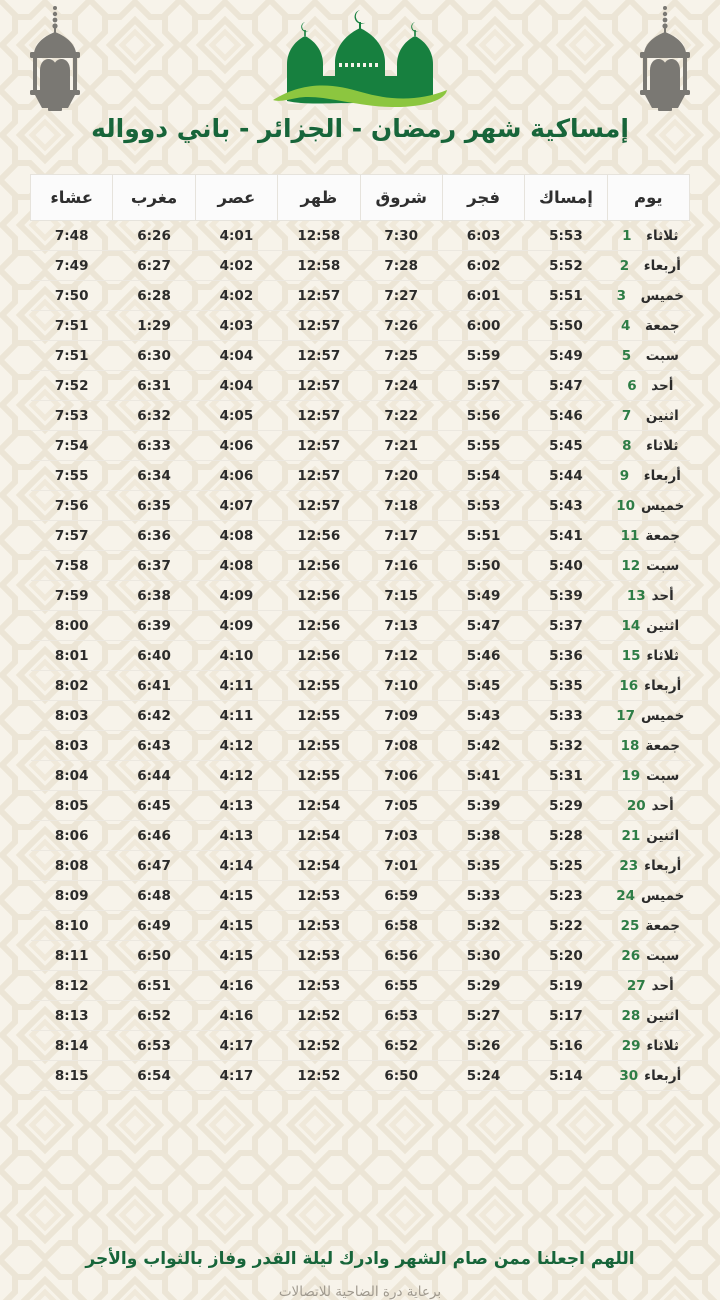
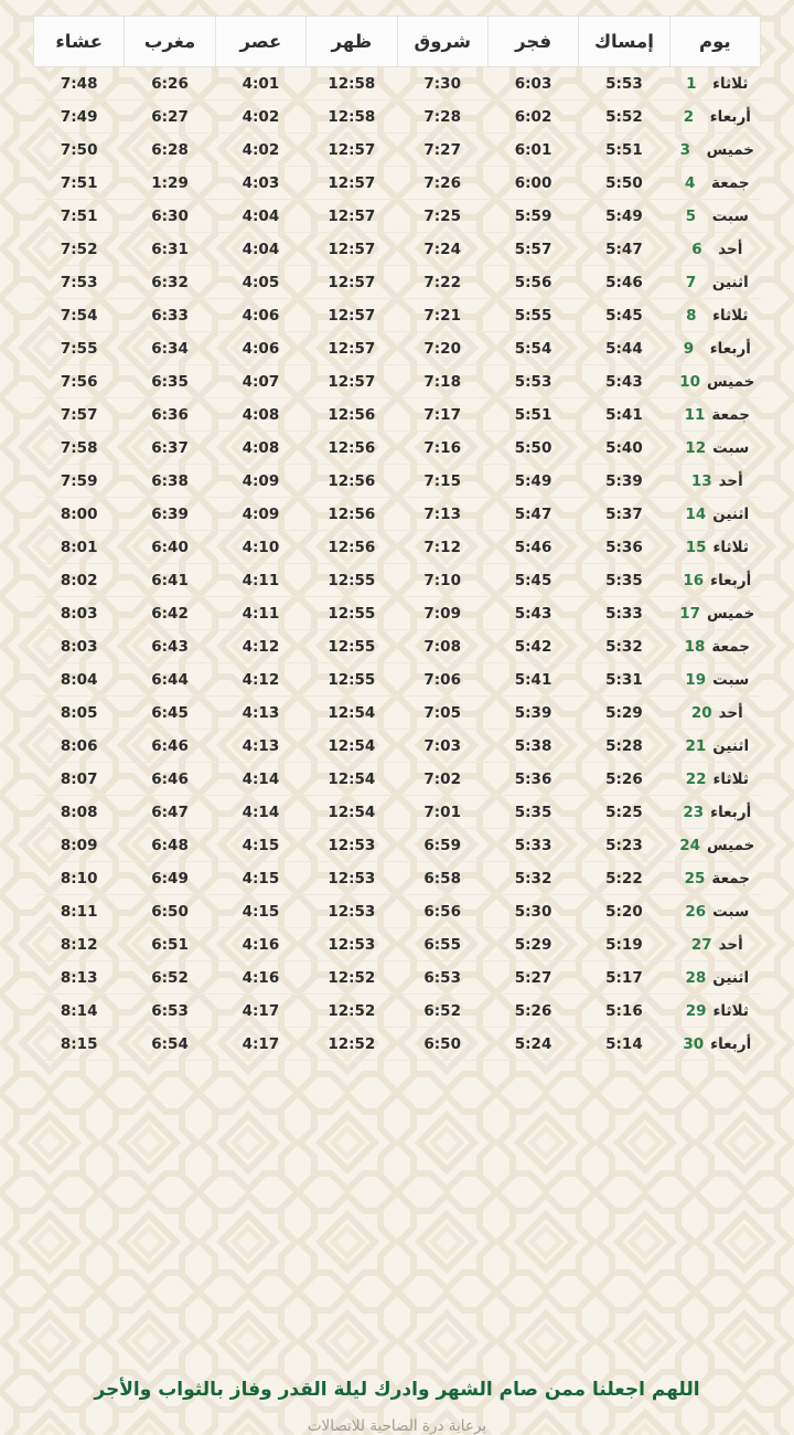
- إمساكية شهر رمضان - الجزائر - باني دوواله
  يوم	إمساك	فجر	شروق	ظهر	عصر	مغرب	عشاء
  ثلاثاء1	5:53	6:03	7:30	12:58	4:01	6:26	7:48
  أربعاء2	5:52	6:02	7:28	12:58	4:02	6:27	7:49
  خميس3	5:51	6:01	7:27	12:57	4:02	6:28	7:50
  جمعة4	5:50	6:00	7:26	12:57	4:03	1:29	7:51
  سبت5	5:49	5:59	7:25	12:57	4:04	6:30	7:51
  أحد6	5:47	5:57	7:24	12:57	4:04	6:31	7:52
  اثنين7	5:46	5:56	7:22	12:57	4:05	6:32	7:53
  ثلاثاء8	5:45	5:55	7:21	12:57	4:06	6:33	7:54
  أربعاء9	5:44	5:54	7:20	12:57	4:06	6:34	7:55
  خميس10	5:43	5:53	7:18	12:57	4:07	6:35	7:56
  جمعة11	5:41	5:51	7:17	12:56	4:08	6:36	7:57
  سبت12	5:40	5:50	7:16	12:56	4:08	6:37	7:58
  أحد13	5:39	5:49	7:15	12:56	4:09	6:38	7:59
  اثنين14	5:37	5:47	7:13	12:56	4:09	6:39	8:00
  ثلاثاء15	5:36	5:46	7:12	12:56	4:10	6:40	8:01
  أربعاء16	5:35	5:45	7:10	12:55	4:11	6:41	8:02
  خميس17	5:33	5:43	7:09	12:55	4:11	6:42	8:03
  جمعة18	5:32	5:42	7:08	12:55	4:12	6:43	8:03
  سبت19	5:31	5:41	7:06	12:55	4:12	6:44	8:04
  أحد20	5:29	5:39	7:05	12:54	4:13	6:45	8:05
  اثنين21	5:28	5:38	7:03	12:54	4:13	6:46	8:06
+ ثلاثاء22	5:26	5:36	7:02	12:54	4:14	6:46	8:07
  أربعاء23	5:25	5:35	7:01	12:54	4:14	6:47	8:08
  خميس24	5:23	5:33	6:59	12:53	4:15	6:48	8:09
  جمعة25	5:22	5:32	6:58	12:53	4:15	6:49	8:10
  سبت26	5:20	5:30	6:56	12:53	4:15	6:50	8:11
  أحد27	5:19	5:29	6:55	12:53	4:16	6:51	8:12
  اثنين28	5:17	5:27	6:53	12:52	4:16	6:52	8:13
  ثلاثاء29	5:16	5:26	6:52	12:52	4:17	6:53	8:14
  أربعاء30	5:14	5:24	6:50	12:52	4:17	6:54	8:15
  اللهم اجعلنا ممن صام الشهر وادرك ليلة القدر وفاز بالثواب والأجر
  برعاية درة الضاحية للاتصالات
